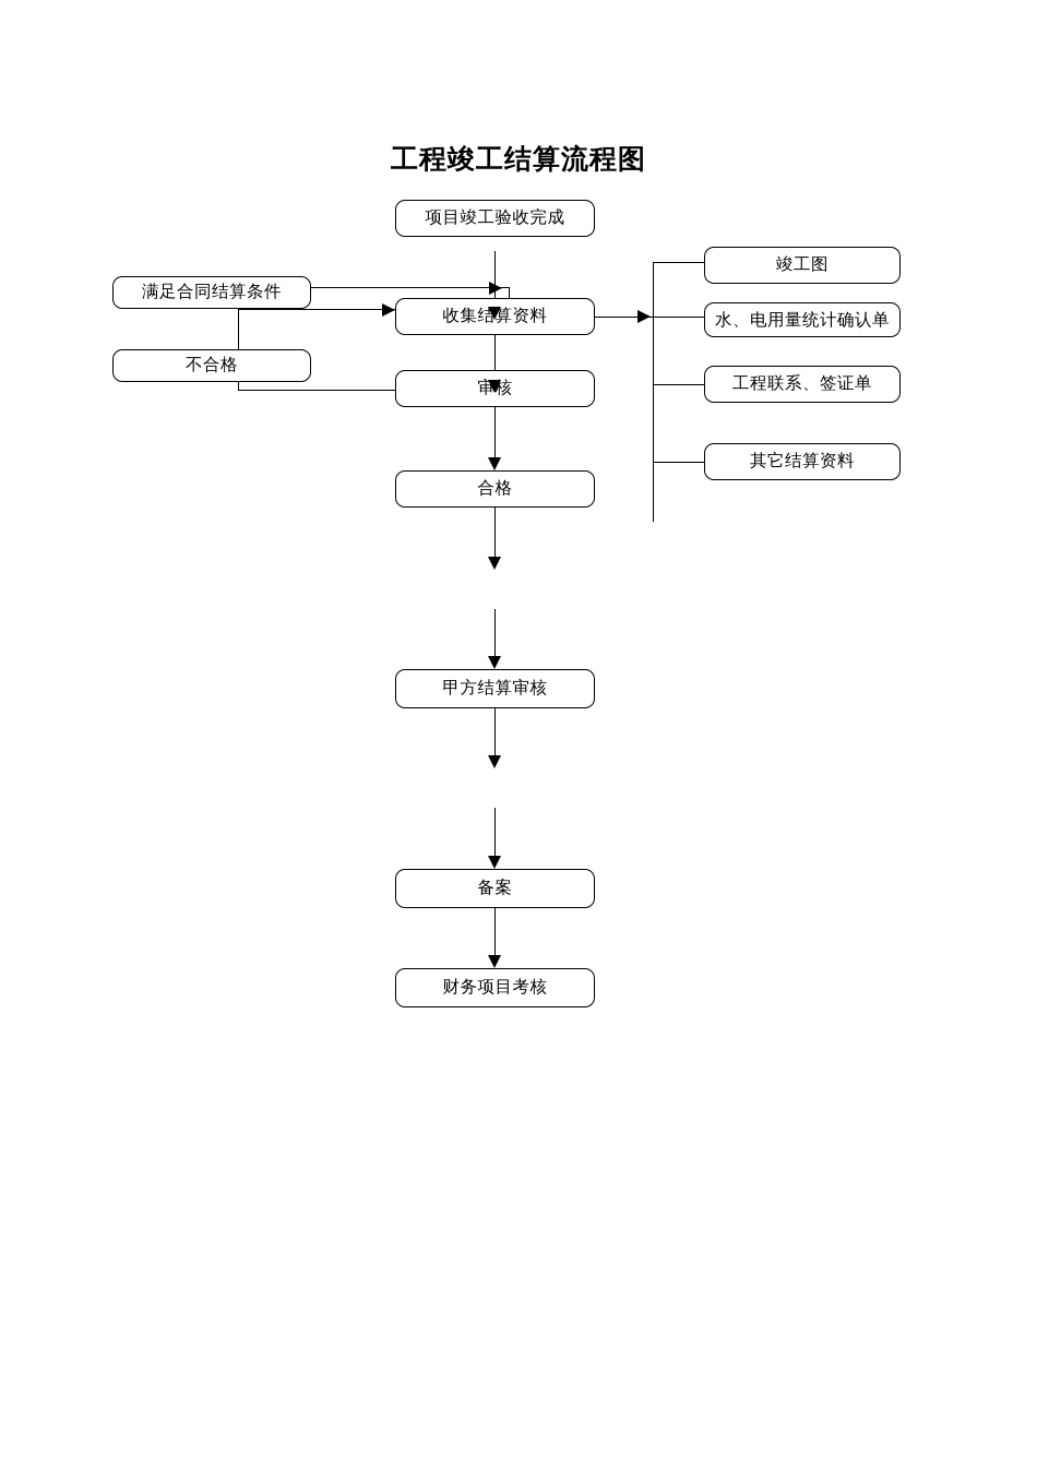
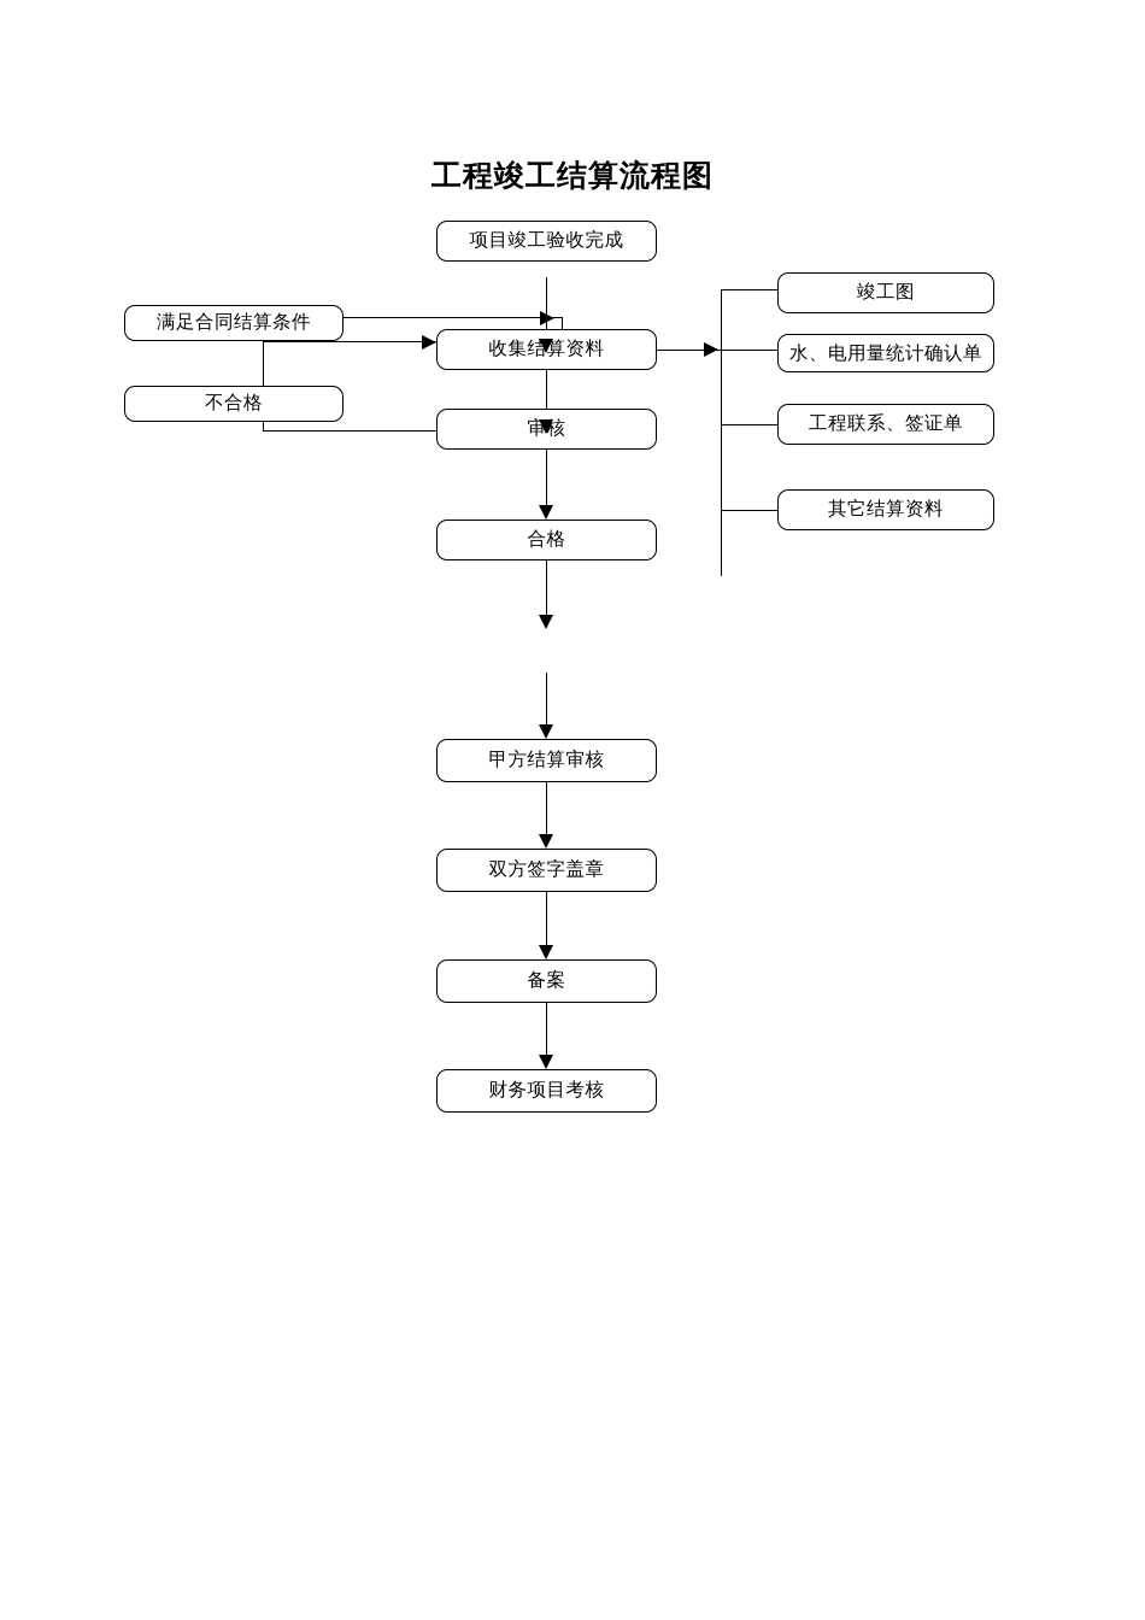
  工程竣工结算流程图
  项目竣工验收完成
  收集结算资料
  审核
  合格
  甲方结算审核
+ 双方签字盖章
  备案
  财务项目考核
  满足合同结算条件
  不合格
  竣工图
  水、电用量统计确认单
  工程联系、签证单
  其它结算资料
